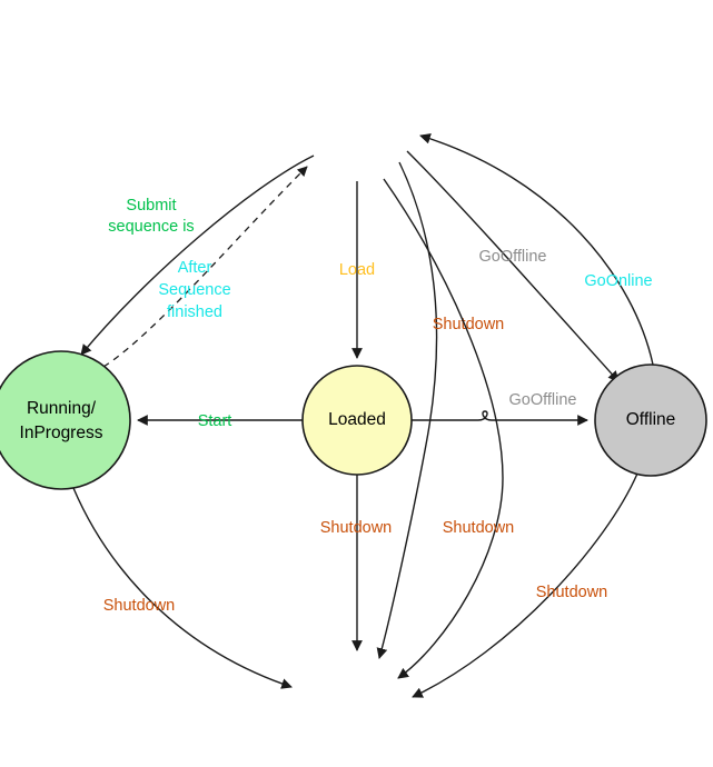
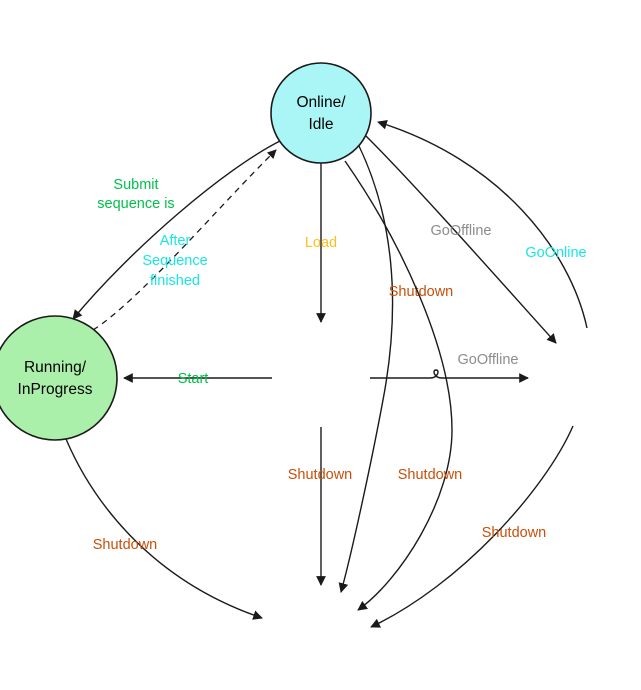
  Submit
  sequence is
  After
  Sequence
  finished
  Load
  Shutdown
  GoOffline
  GoOnline
  Start
  GoOffline
  Shutdown
  Shutdown
  Shutdown
  Shutdown
+ Online/
+ Idle
  Running/
  InProgress
- Loaded
- Offline
